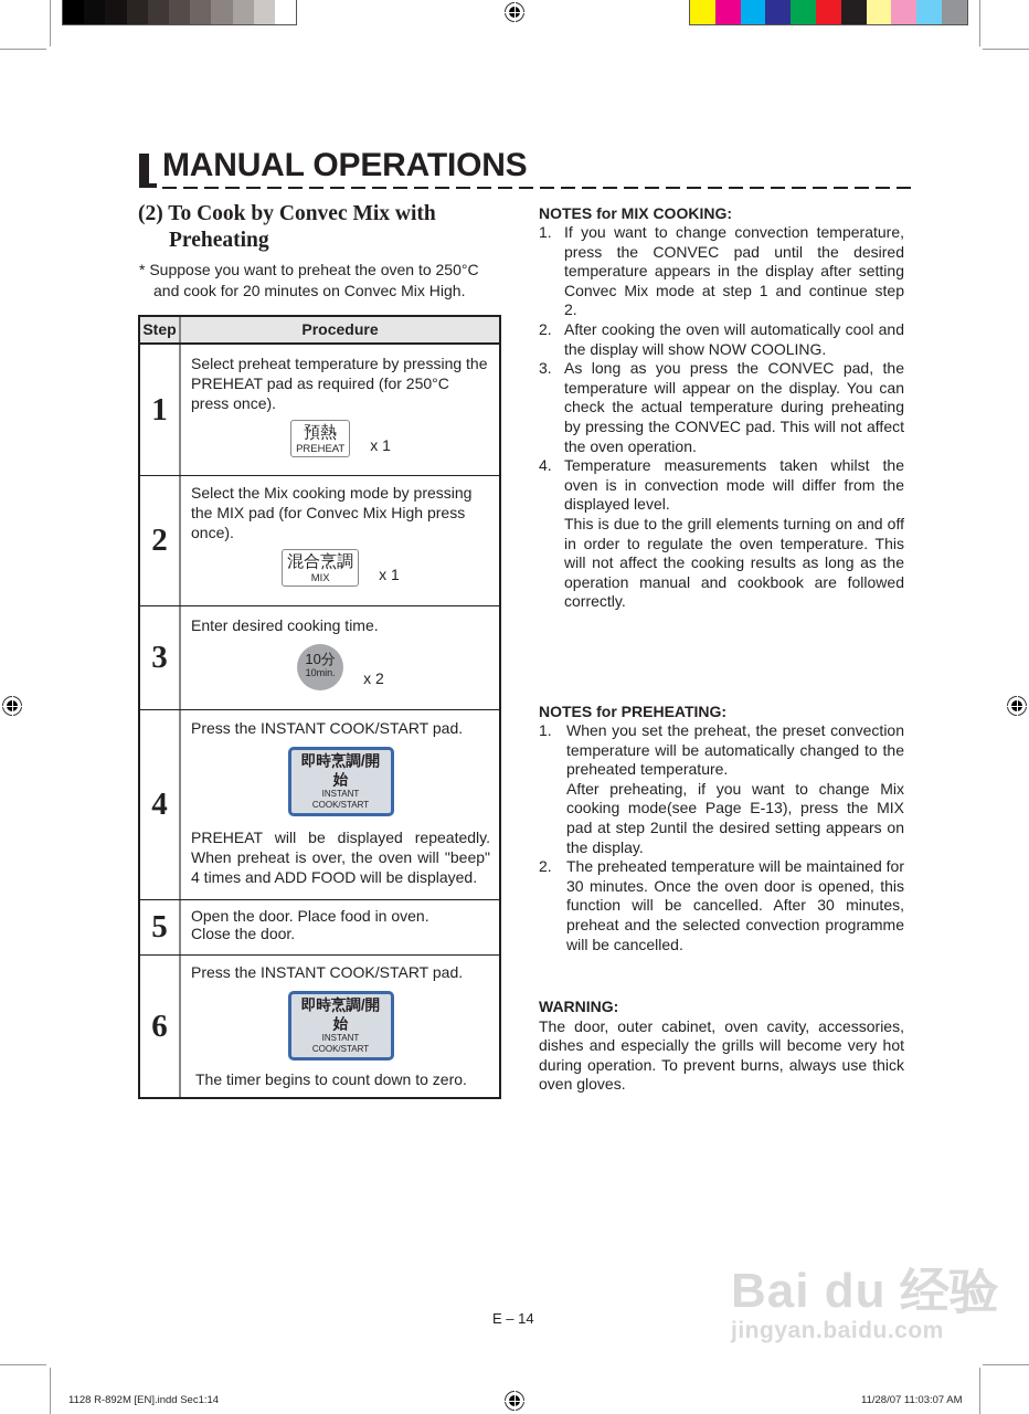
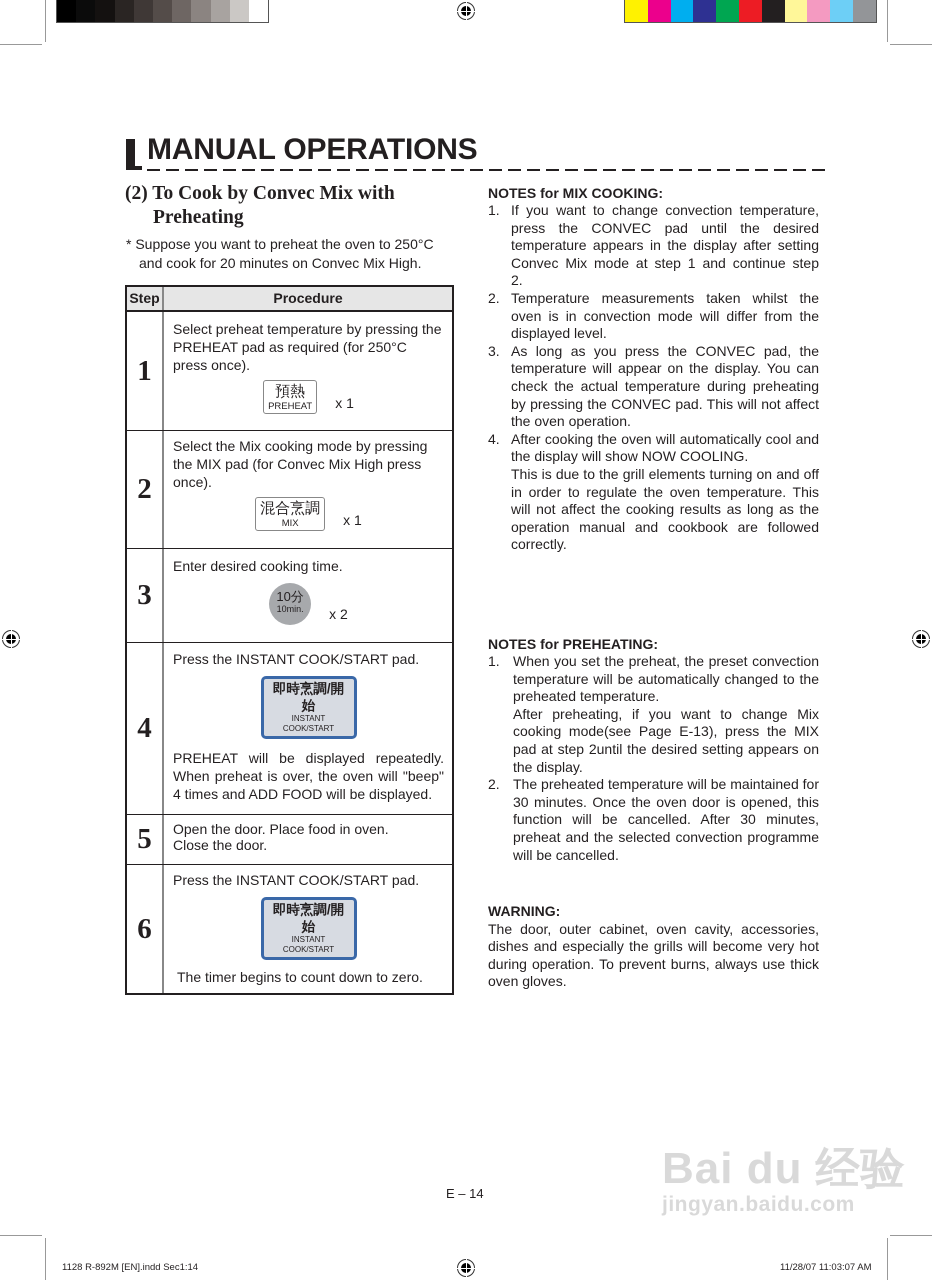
  MANUAL OPERATIONS
  (2) To Cook by Convec Mix with
  Preheating
  * Suppose you want to preheat the oven to 250°C
  and cook for 20 minutes on Convec Mix High.
  Step
  Procedure
  1
  Select preheat temperature by pressing the PREHEAT pad as required (for 250°C press once).
  預熱
  PREHEAT
  x 1
  2
  Select the Mix cooking mode by pressing the MIX pad (for Convec Mix High press once).
  混合烹調
  MIX
  x 1
  3
  Enter desired cooking time.
  10分
  10min.
  x 2
  4
  Press the INSTANT COOK/START pad.
  即時烹調/開始
  INSTANT COOK/START
  PREHEAT will be displayed repeatedly. When preheat is over, the oven will "beep" 4 times and ADD FOOD will be displayed.
  5
  Open the door. Place food in oven.
  Close the door.
  6
  Press the INSTANT COOK/START pad.
  即時烹調/開始
  INSTANT COOK/START
  The timer begins to count down to zero.
  NOTES for MIX COOKING:
  1.
  If you want to change convection temperature, press the CONVEC pad until the desired temperature appears in the display after setting Convec Mix mode at step 1 and continue step 2.
  2.
- After cooking the oven will automatically cool and the display will show NOW COOLING.
+ Temperature measurements taken whilst the oven is in convection mode will differ from the displayed level.
  3.
  As long as you press the CONVEC pad, the temperature will appear on the display. You can check the actual temperature during preheating by pressing the CONVEC pad. This will not affect the oven operation.
  4.
- Temperature measurements taken whilst the oven is in convection mode will differ from the displayed level.
+ After cooking the oven will automatically cool and the display will show NOW COOLING.
  This is due to the grill elements turning on and off in order to regulate the oven temperature. This will not affect the cooking results as long as the operation manual and cookbook are followed correctly.
  NOTES for PREHEATING:
  1.
  When you set the preheat, the preset convection temperature will be automatically changed to the preheated temperature.
  After preheating, if you want to change Mix cooking mode(see Page E-13), press the MIX pad at step 2until the desired setting appears on the display.
  2.
  The preheated temperature will be maintained for 30 minutes. Once the oven door is opened, this function will be cancelled. After 30 minutes, preheat and the selected convection programme will be cancelled.
  WARNING:
  The door, outer cabinet, oven cavity, accessories, dishes and especially the grills will become very hot during operation. To prevent burns, always use thick oven gloves.
  E – 14
  1128 R-892M [EN].indd Sec1:14
  11/28/07 11:03:07 AM
  Bai du 经验
  jingyan.baidu.com
